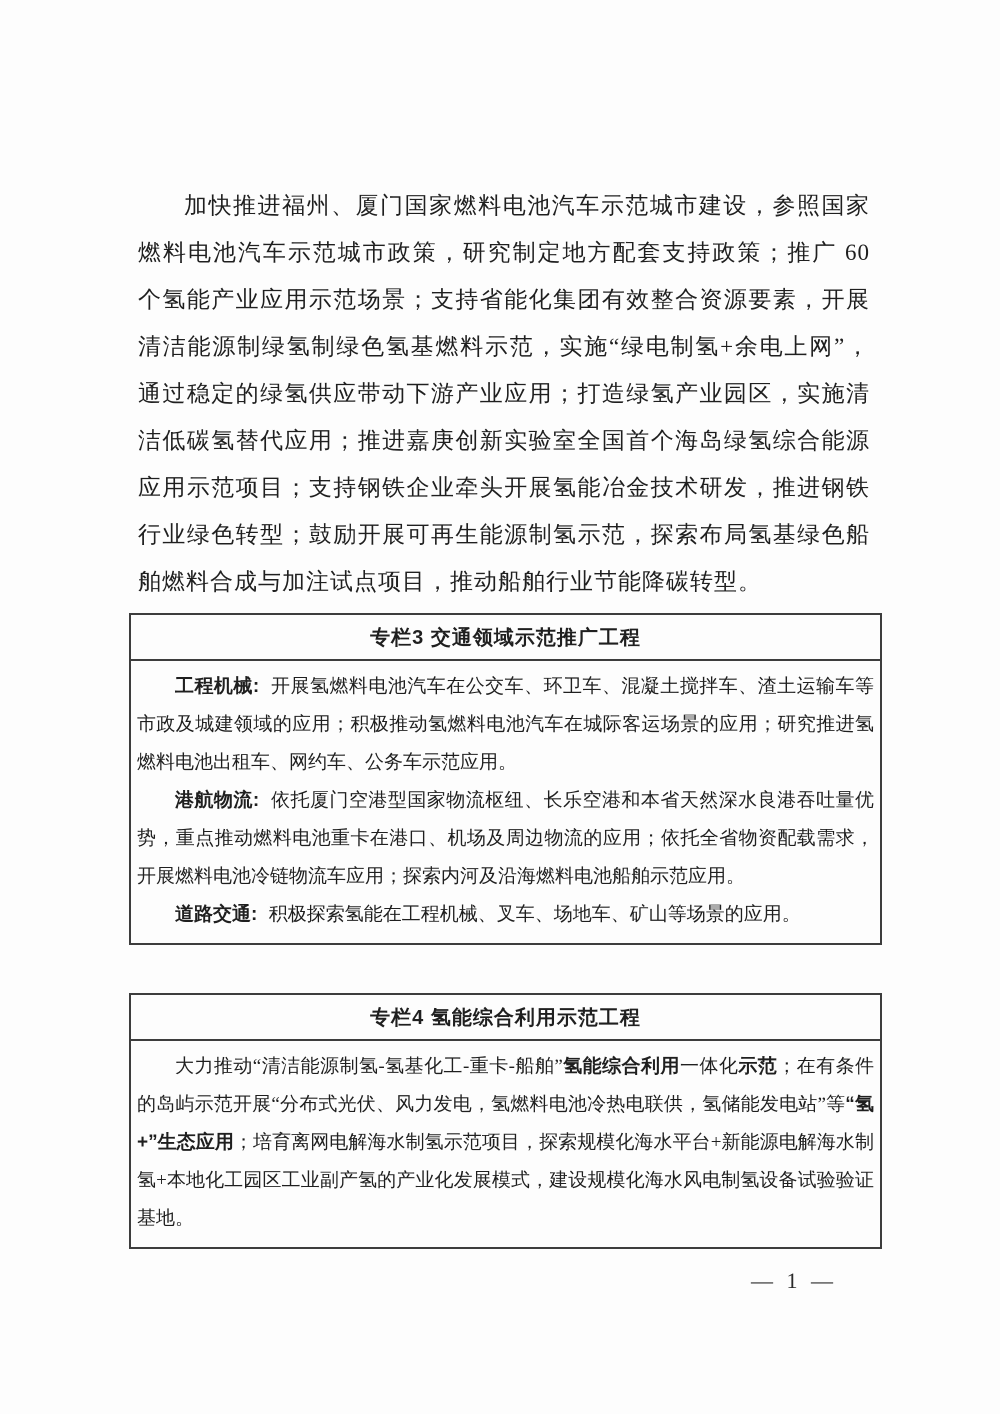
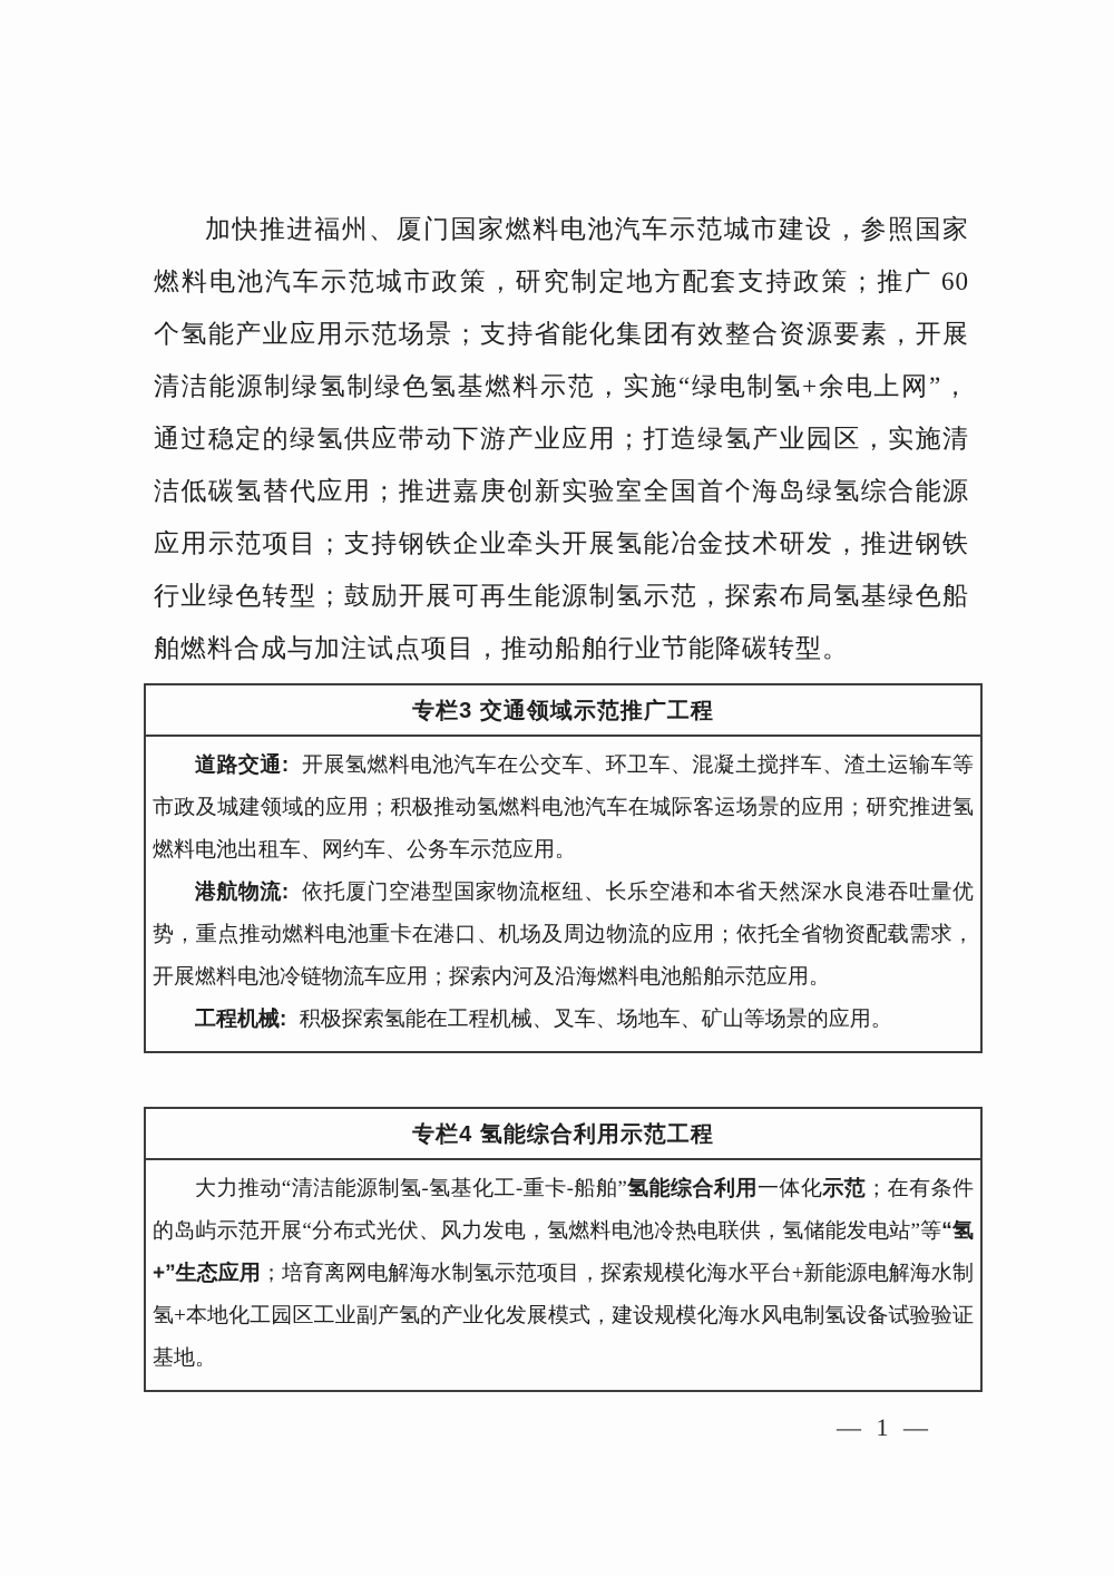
  加快推进福州、厦门国家燃料电池汽车示范城市建设，参照国家燃料电池汽车示范城市政策，研究制定地方配套支持政策；推广 60 个氢能产业应用示范场景；支持省能化集团有效整合资源要素，开展清洁能源制绿氢制绿色氢基燃料示范，实施“绿电制氢+余电上网”，通过稳定的绿氢供应带动下游产业应用；打造绿氢产业园区，实施清洁低碳氢替代应用；推进嘉庚创新实验室全国首个海岛绿氢综合能源应用示范项目；支持钢铁企业牵头开展氢能冶金技术研发，推进钢铁行业绿色转型；鼓励开展可再生能源制氢示范，探索布局氢基绿色船舶燃料合成与加注试点项目，推动船舶行业节能降碳转型。
  专栏3 交通领域示范推广工程
- 工程机械: 开展氢燃料电池汽车在公交车、环卫车、混凝土搅拌车、渣土运输车等市政及城建领域的应用；积极推动氢燃料电池汽车在城际客运场景的应用；研究推进氢燃料电池出租车、网约车、公务车示范应用。
+ 道路交通: 开展氢燃料电池汽车在公交车、环卫车、混凝土搅拌车、渣土运输车等市政及城建领域的应用；积极推动氢燃料电池汽车在城际客运场景的应用；研究推进氢燃料电池出租车、网约车、公务车示范应用。
  港航物流: 依托厦门空港型国家物流枢纽、长乐空港和本省天然深水良港吞吐量优势，重点推动燃料电池重卡在港口、机场及周边物流的应用；依托全省物资配载需求，开展燃料电池冷链物流车应用；探索内河及沿海燃料电池船舶示范应用。
- 道路交通: 积极探索氢能在工程机械、叉车、场地车、矿山等场景的应用。
+ 工程机械: 积极探索氢能在工程机械、叉车、场地车、矿山等场景的应用。
  专栏4 氢能综合利用示范工程
  大力推动“清洁能源制氢-氢基化工-重卡-船舶”氢能综合利用一体化示范；在有条件的岛屿示范开展“分布式光伏、风力发电，氢燃料电池冷热电联供，氢储能发电站”等“氢+”生态应用；培育离网电解海水制氢示范项目，探索规模化海水平台+新能源电解海水制氢+本地化工园区工业副产氢的产业化发展模式，建设规模化海水风电制氢设备试验验证基地。
  — 1 —
